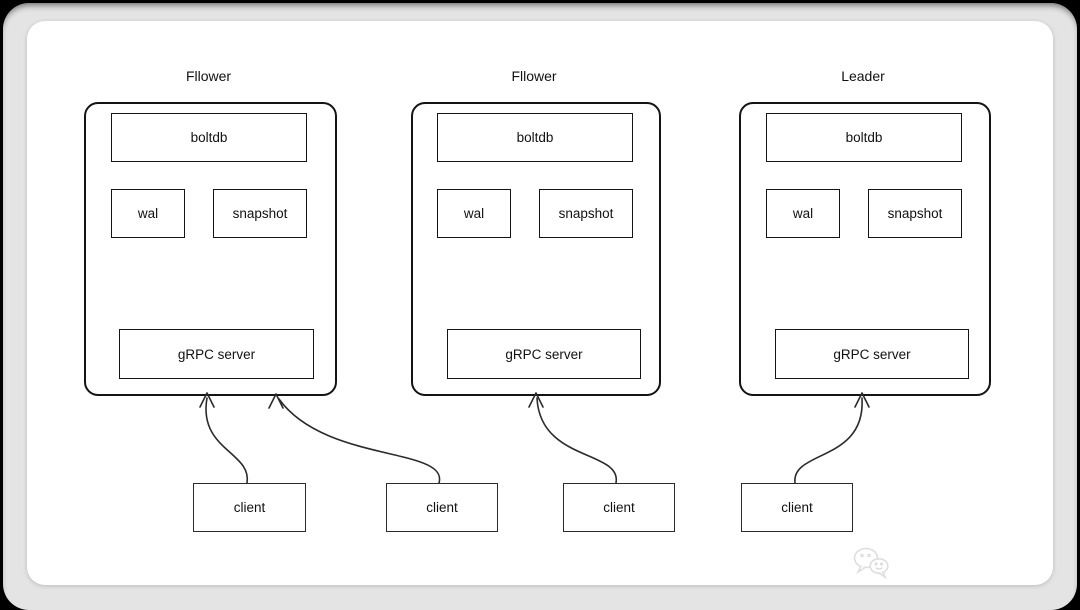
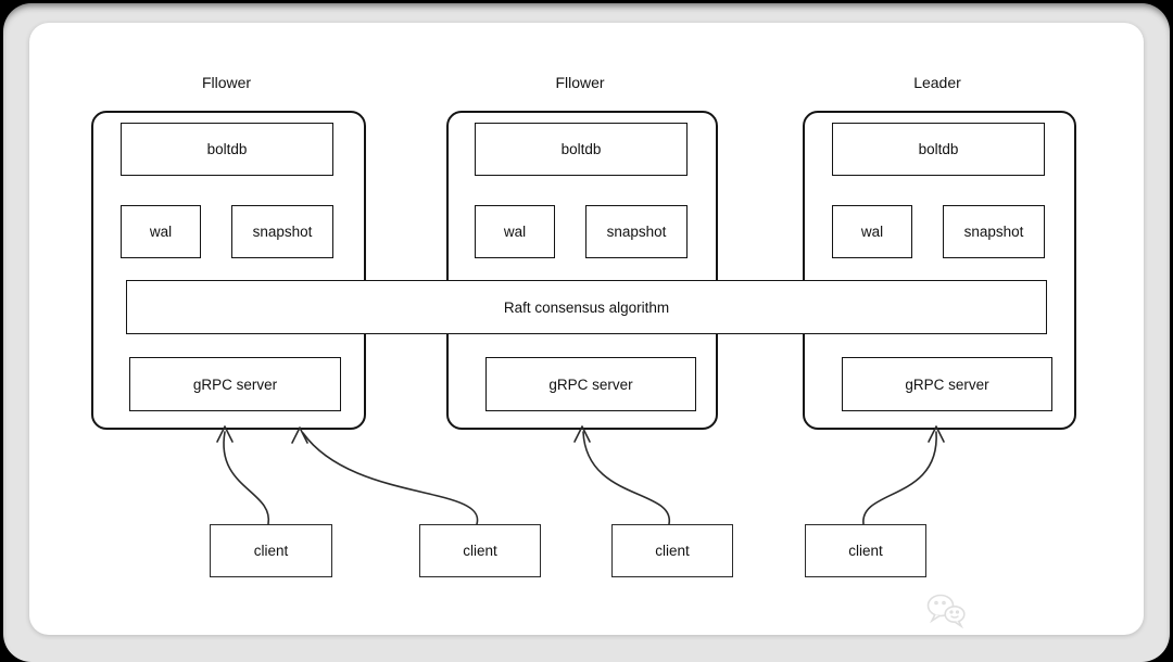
  Fllower
  Fllower
  Leader
  boltdb
  wal
  snapshot
  gRPC server
  boltdb
  wal
  snapshot
  gRPC server
  boltdb
  wal
  snapshot
  gRPC server
+ Raft consensus algorithm
  client
  client
  client
  client
